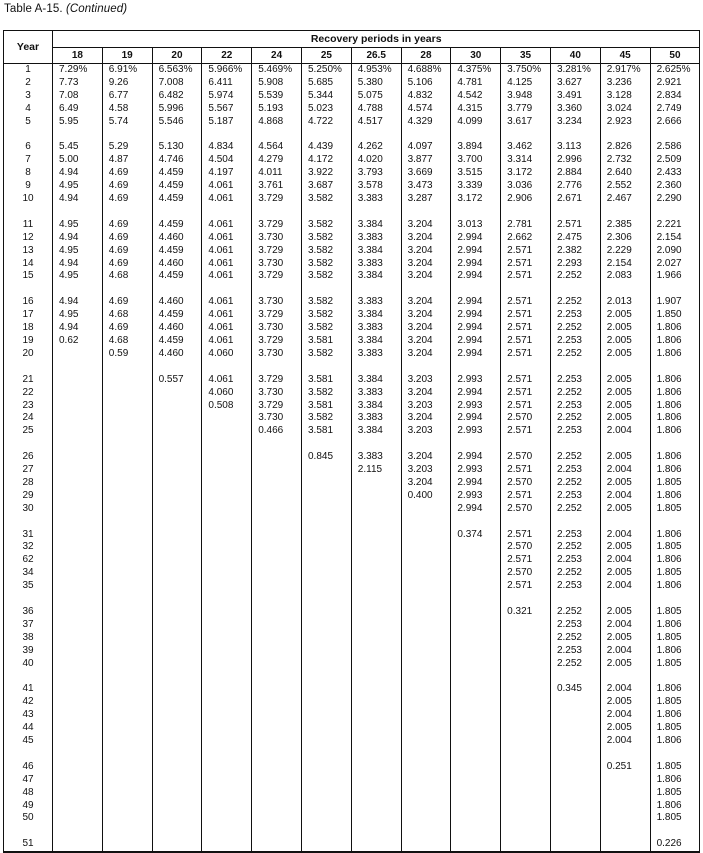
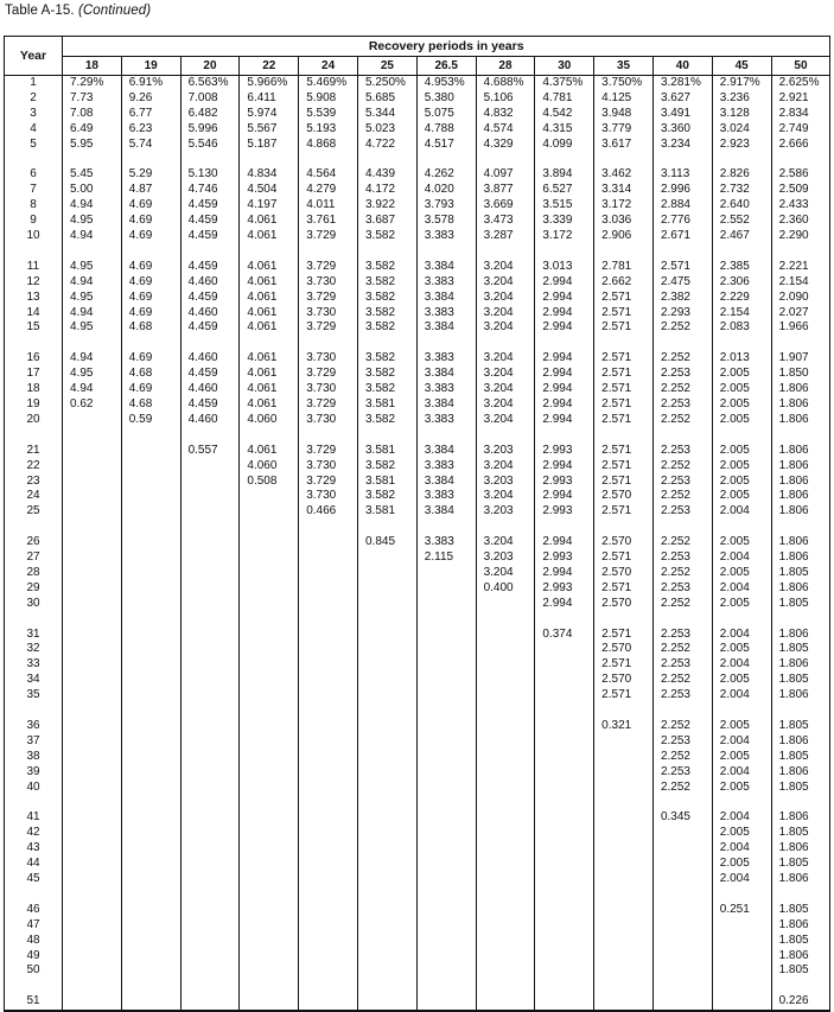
  Table A-15. (Continued)
  Year	Recovery periods in years
  18	19	20	22	24	25	26.5	28	30	35	40	45	50
  1	7.29%	6.91%	6.563%	5.966%	5.469%	5.250%	4.953%	4.688%	4.375%	3.750%	3.281%	2.917%	2.625%
  2	7.73	9.26	7.008	6.411	5.908	5.685	5.380	5.106	4.781	4.125	3.627	3.236	2.921
  3	7.08	6.77	6.482	5.974	5.539	5.344	5.075	4.832	4.542	3.948	3.491	3.128	2.834
- 4	6.49	4.58	5.996	5.567	5.193	5.023	4.788	4.574	4.315	3.779	3.360	3.024	2.749
+ 4	6.49	6.23	5.996	5.567	5.193	5.023	4.788	4.574	4.315	3.779	3.360	3.024	2.749
  5	5.95	5.74	5.546	5.187	4.868	4.722	4.517	4.329	4.099	3.617	3.234	2.923	2.666
  6	5.45	5.29	5.130	4.834	4.564	4.439	4.262	4.097	3.894	3.462	3.113	2.826	2.586
- 7	5.00	4.87	4.746	4.504	4.279	4.172	4.020	3.877	3.700	3.314	2.996	2.732	2.509
+ 7	5.00	4.87	4.746	4.504	4.279	4.172	4.020	3.877	6.527	3.314	2.996	2.732	2.509
  8	4.94	4.69	4.459	4.197	4.011	3.922	3.793	3.669	3.515	3.172	2.884	2.640	2.433
  9	4.95	4.69	4.459	4.061	3.761	3.687	3.578	3.473	3.339	3.036	2.776	2.552	2.360
  10	4.94	4.69	4.459	4.061	3.729	3.582	3.383	3.287	3.172	2.906	2.671	2.467	2.290
  11	4.95	4.69	4.459	4.061	3.729	3.582	3.384	3.204	3.013	2.781	2.571	2.385	2.221
  12	4.94	4.69	4.460	4.061	3.730	3.582	3.383	3.204	2.994	2.662	2.475	2.306	2.154
  13	4.95	4.69	4.459	4.061	3.729	3.582	3.384	3.204	2.994	2.571	2.382	2.229	2.090
  14	4.94	4.69	4.460	4.061	3.730	3.582	3.383	3.204	2.994	2.571	2.293	2.154	2.027
  15	4.95	4.68	4.459	4.061	3.729	3.582	3.384	3.204	2.994	2.571	2.252	2.083	1.966
  16	4.94	4.69	4.460	4.061	3.730	3.582	3.383	3.204	2.994	2.571	2.252	2.013	1.907
  17	4.95	4.68	4.459	4.061	3.729	3.582	3.384	3.204	2.994	2.571	2.253	2.005	1.850
  18	4.94	4.69	4.460	4.061	3.730	3.582	3.383	3.204	2.994	2.571	2.252	2.005	1.806
  19	0.62	4.68	4.459	4.061	3.729	3.581	3.384	3.204	2.994	2.571	2.253	2.005	1.806
  20		0.59	4.460	4.060	3.730	3.582	3.383	3.204	2.994	2.571	2.252	2.005	1.806
  21			0.557	4.061	3.729	3.581	3.384	3.203	2.993	2.571	2.253	2.005	1.806
  22				4.060	3.730	3.582	3.383	3.204	2.994	2.571	2.252	2.005	1.806
  23				0.508	3.729	3.581	3.384	3.203	2.993	2.571	2.253	2.005	1.806
  24					3.730	3.582	3.383	3.204	2.994	2.570	2.252	2.005	1.806
  25					0.466	3.581	3.384	3.203	2.993	2.571	2.253	2.004	1.806
  26						0.845	3.383	3.204	2.994	2.570	2.252	2.005	1.806
  27							2.115	3.203	2.993	2.571	2.253	2.004	1.806
  28								3.204	2.994	2.570	2.252	2.005	1.805
  29								0.400	2.993	2.571	2.253	2.004	1.806
  30									2.994	2.570	2.252	2.005	1.805
  31									0.374	2.571	2.253	2.004	1.806
  32										2.570	2.252	2.005	1.805
- 62										2.571	2.253	2.004	1.806
+ 33										2.571	2.253	2.004	1.806
  34										2.570	2.252	2.005	1.805
  35										2.571	2.253	2.004	1.806
  36										0.321	2.252	2.005	1.805
  37											2.253	2.004	1.806
  38											2.252	2.005	1.805
  39											2.253	2.004	1.806
  40											2.252	2.005	1.805
  41											0.345	2.004	1.806
  42												2.005	1.805
  43												2.004	1.806
  44												2.005	1.805
  45												2.004	1.806
  46												0.251	1.805
  47													1.806
  48													1.805
  49													1.806
  50													1.805
  51													0.226
